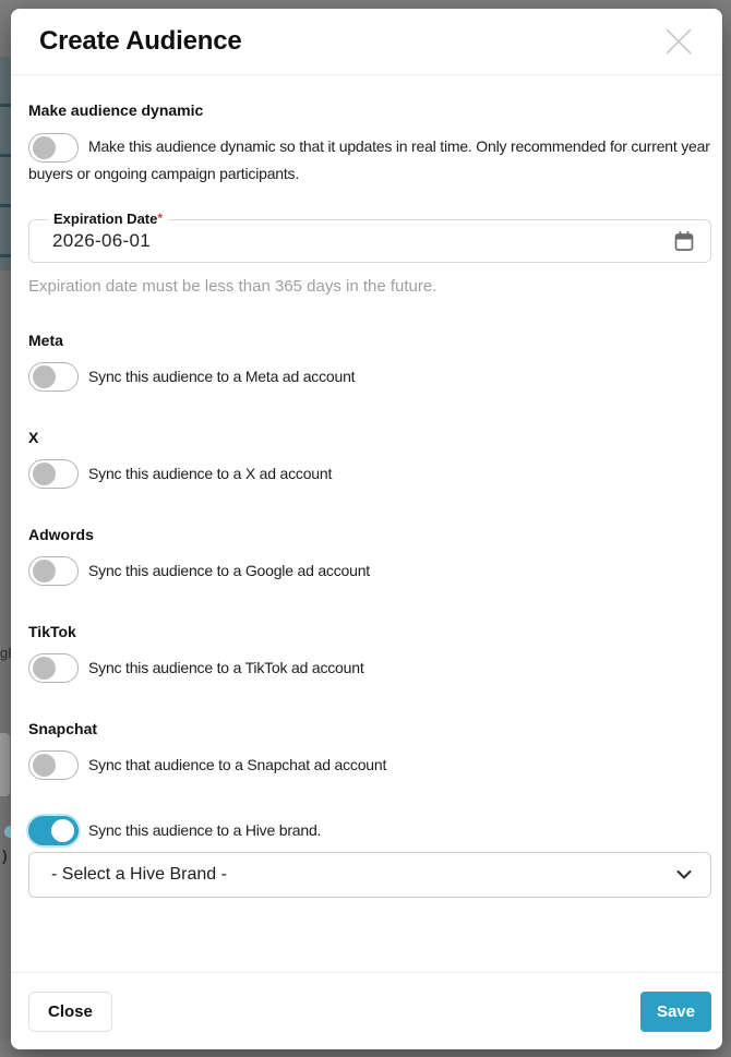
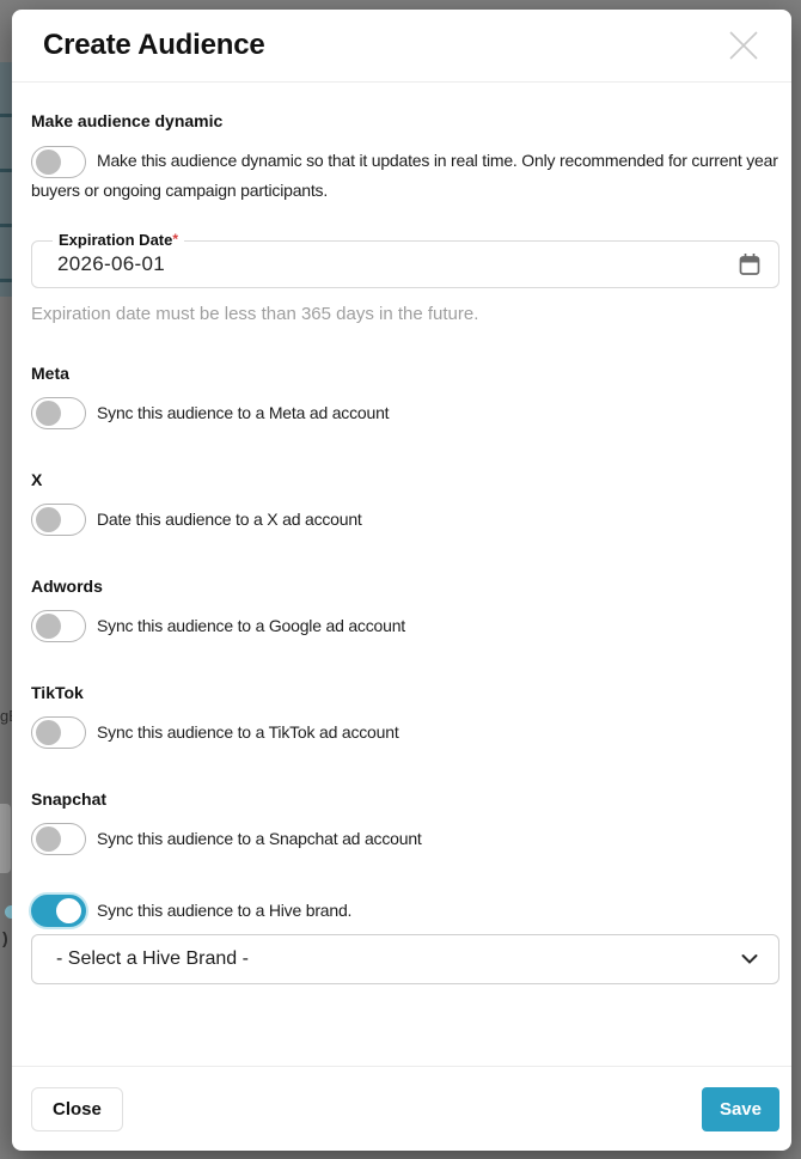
  )
  Create Audience
  Make audience dynamic
  Make this audience dynamic so that it updates in real time. Only recommended for current year buyers or ongoing campaign participants.
  Expiration Date*
  2026-06-01
  Expiration date must be less than 365 days in the future.
  Meta
  Sync this audience to a Meta ad account
  X
- Sync this audience to a X ad account
+ Date this audience to a X ad account
  Adwords
  Sync this audience to a Google ad account
  TikTok
  Sync this audience to a TikTok ad account
  Snapchat
- Sync that audience to a Snapchat ad account
+ Sync this audience to a Snapchat ad account
  Sync this audience to a Hive brand.
  - Select a Hive Brand -
  Close
  Save
